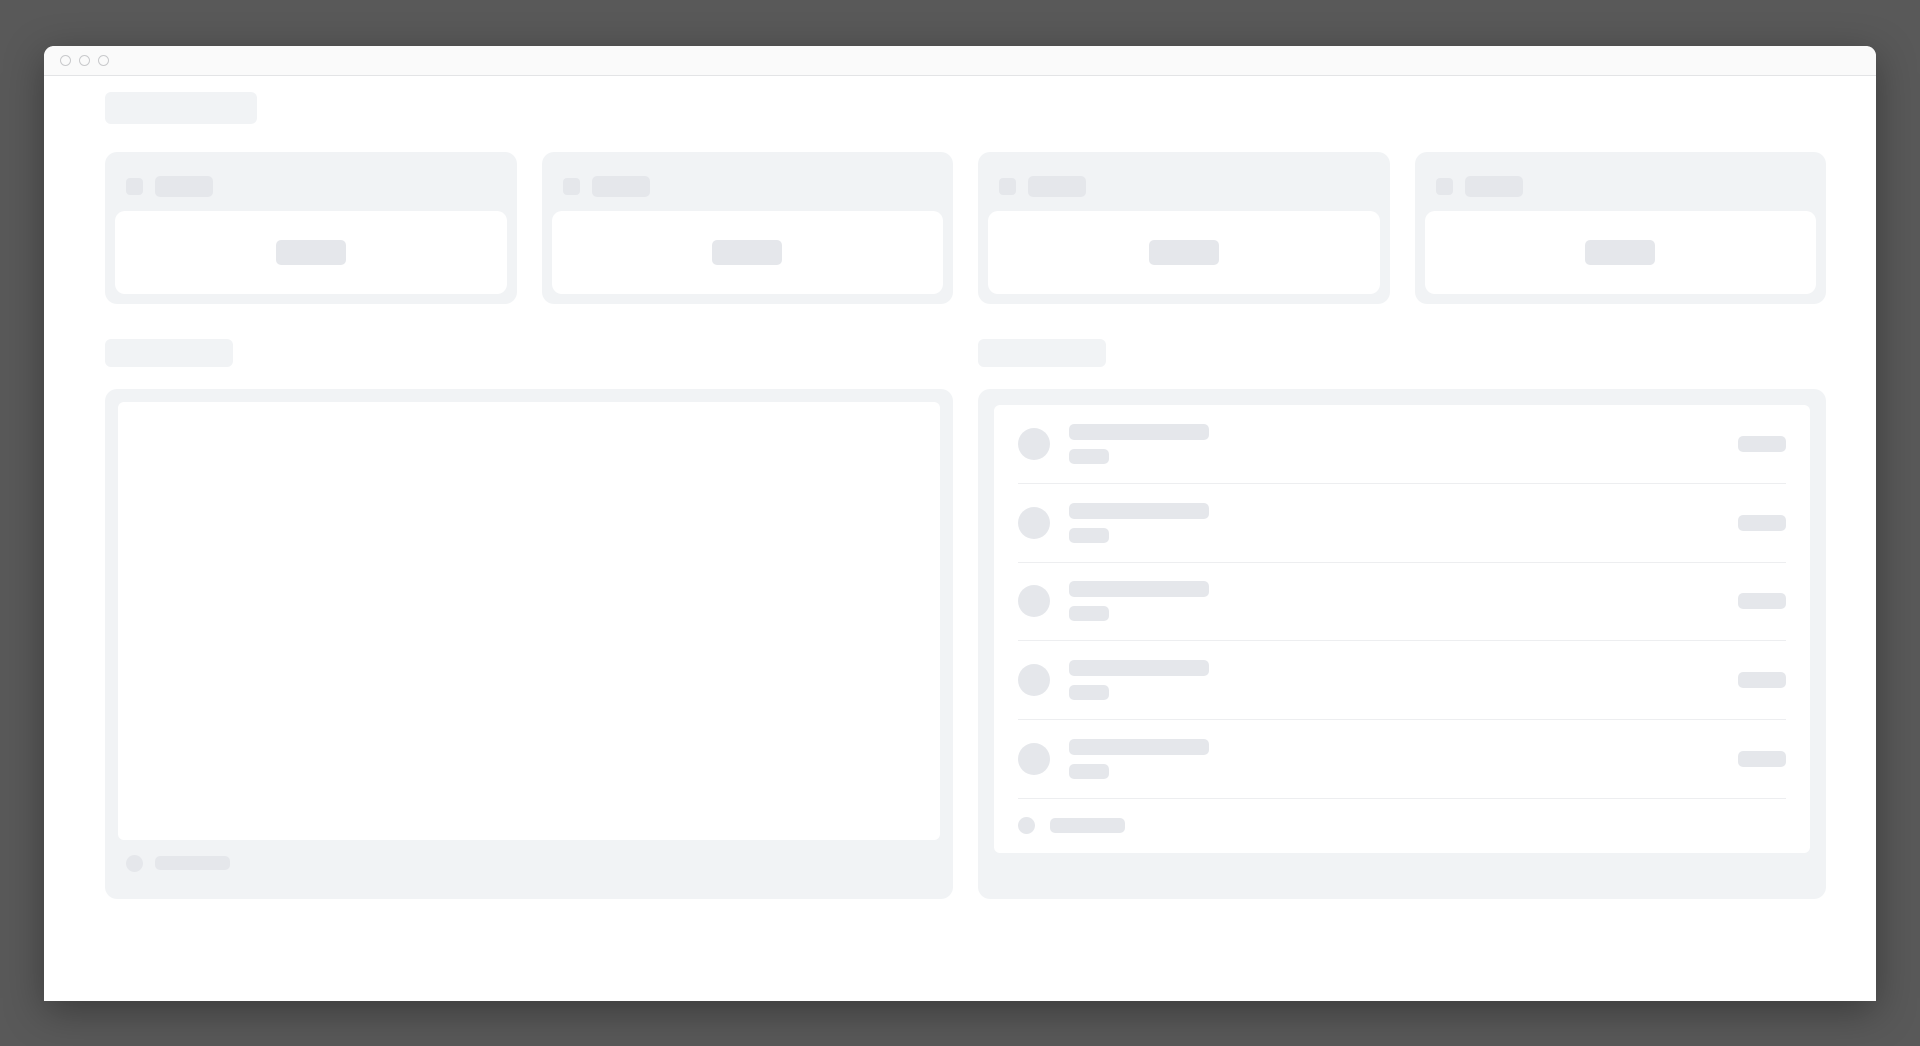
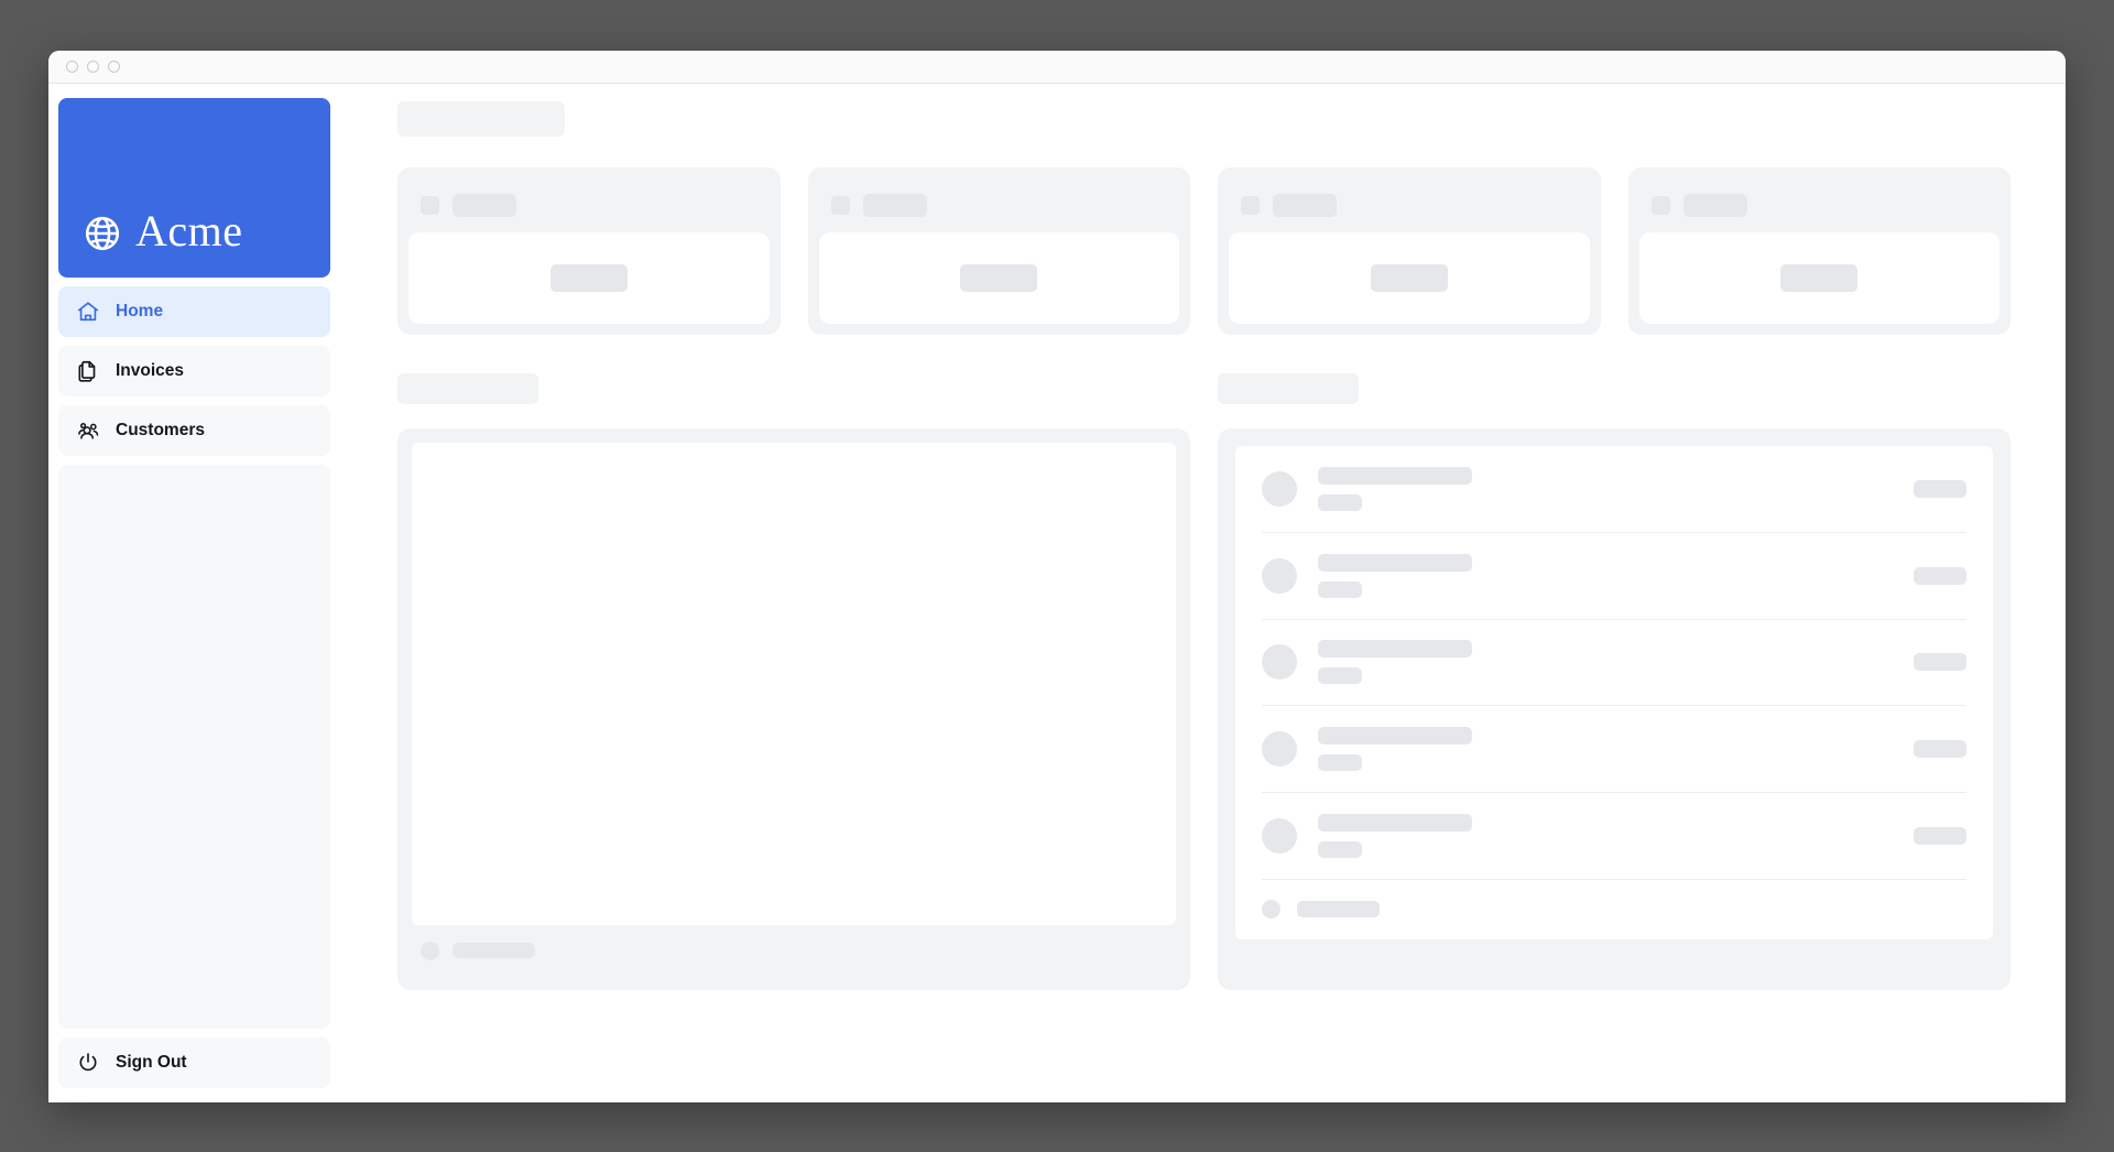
+ Acme
+ Home
+ Invoices
+ Customers
+ Sign Out
